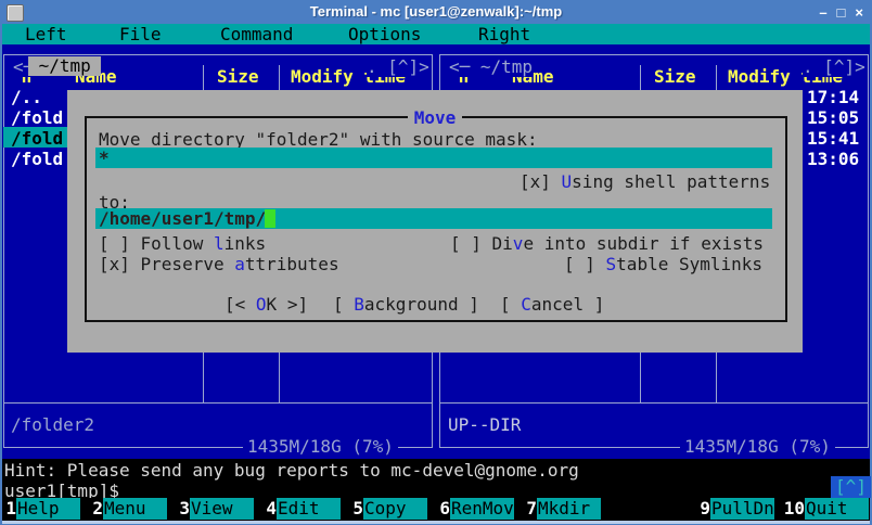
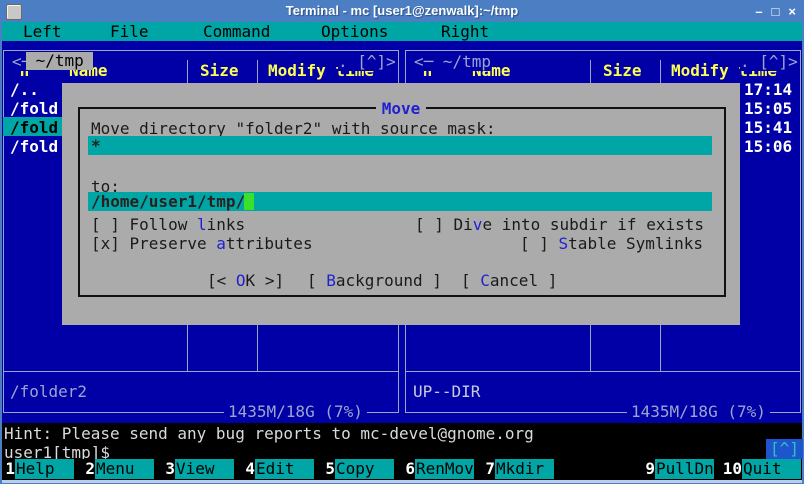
  Terminal - mc [user1@zenwalk]:~/tmp
  –
  □
  ×
  Left
  File
  Command
  Options
  Right
  ~/tmp
  . [^]>
  Name
  Size
  /..
  /fold
  /fold
  /fold
  /folder2
  1435M/18G (7%)
  <─ ~/tmp
  . [^]>
  Size
  17:14
  15:05
  15:41
- 13:06
+ 15:06
  UP--DIR
  1435M/18G (7%)
  Move
  Move directory "folder2" with source mask:
  *
- [x] Using shell patterns
  to:
  /home/user1/tmp/
  [ ] Follow links
  [ ] Dive into subdir if exists
  [x] Preserve attributes
  [ ] Stable Symlinks
  [< OK >]
  [ Background ]
  [ Cancel ]
  Hint: Please send any bug reports to mc-devel@gnome.org
  user1[tmp]$
  [^]
  1
  Help
  2
  Menu
  3
  View
  4
  Edit
  5
  Copy
  6
  RenMov
  7
  Mkdir
  9
  PullDn
  10
  Quit
